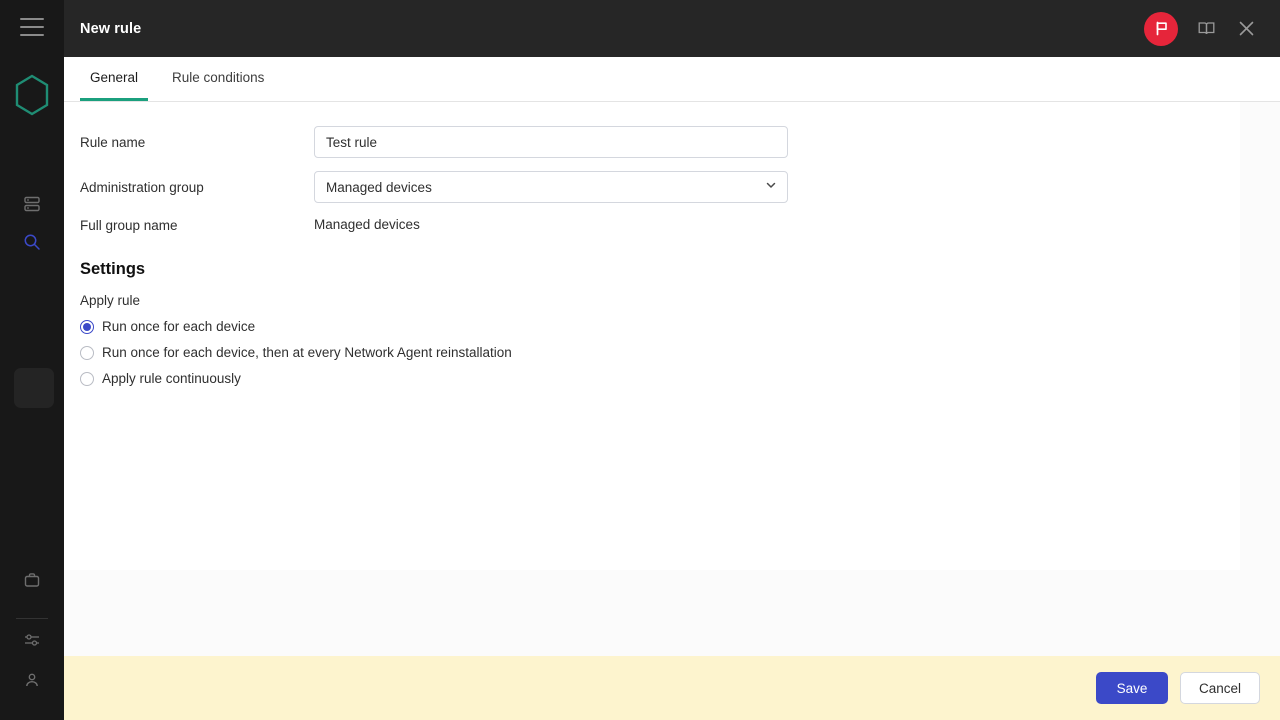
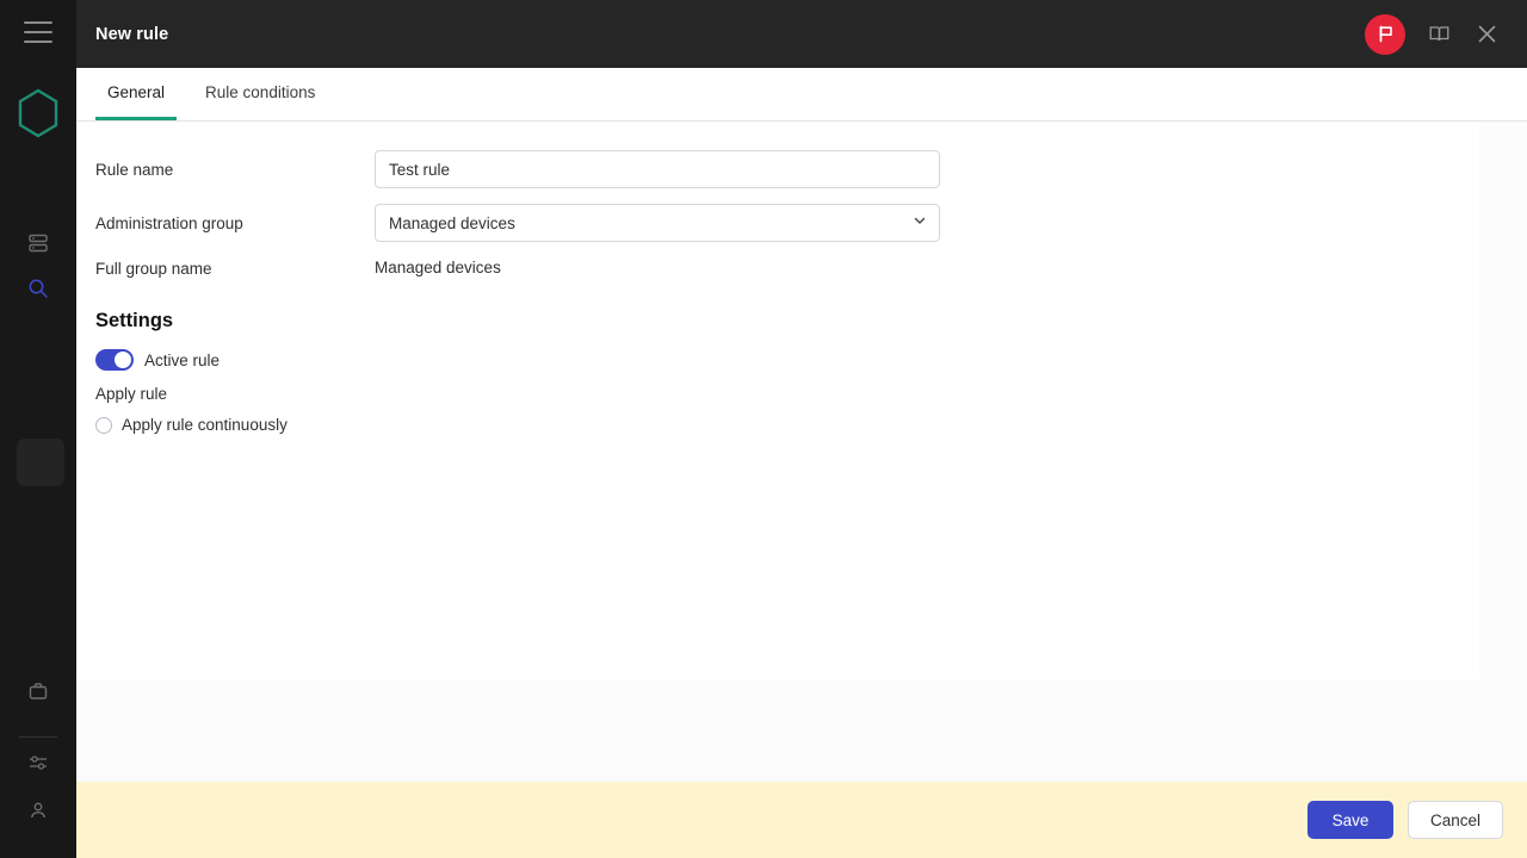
  New rule
  General
  Rule conditions
  Rule name
  Test rule
  Administration group
  Managed devices
  Full group name
  Managed devices
  Settings
+ Active rule
  Apply rule
- Run once for each device
- Run once for each device, then at every Network Agent reinstallation
  Apply rule continuously
  Save
  Cancel
